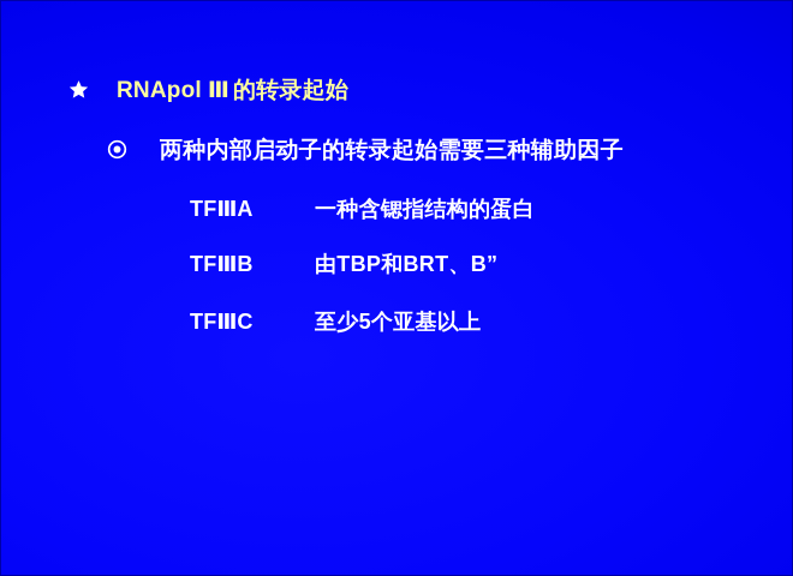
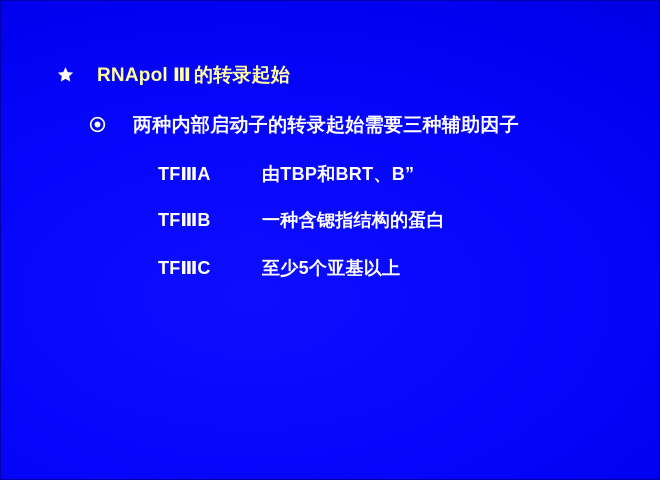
  RNApol
  Ⅲ
  的转录起始
  两种内部启动子的转录起始需要三种辅助因子
  TFⅢA
- 一种含锶指结构的蛋白
+ 由TBP和BRT、B”
  TFⅢB
- 由TBP和BRT、B”
+ 一种含锶指结构的蛋白
  TFⅢC
  至少5个亚基以上
